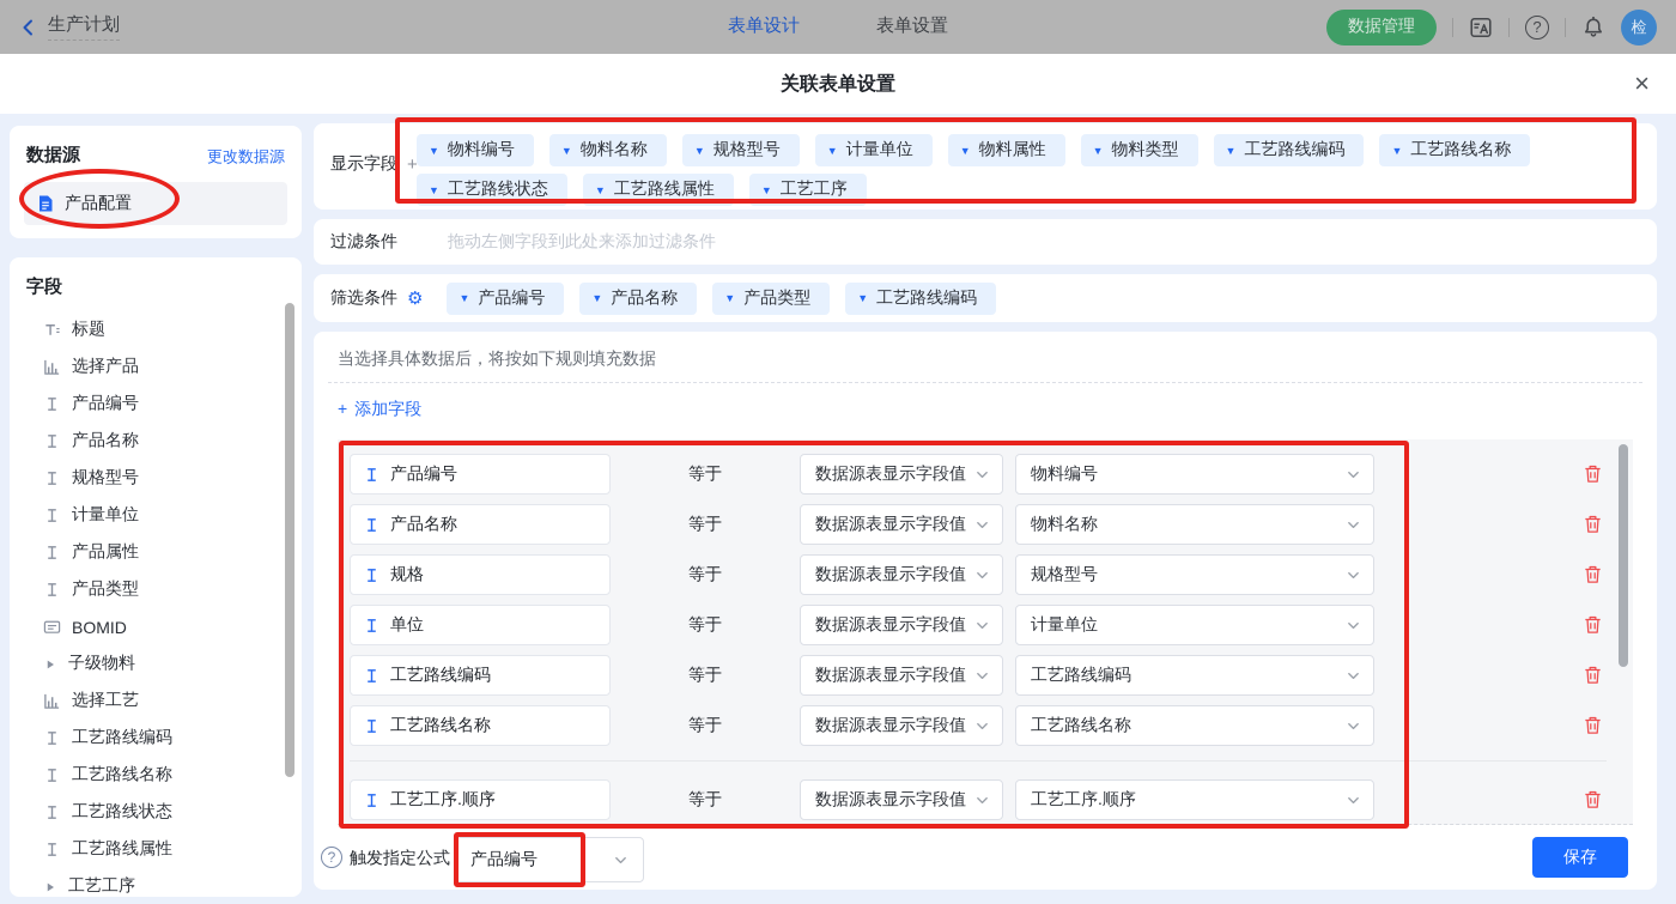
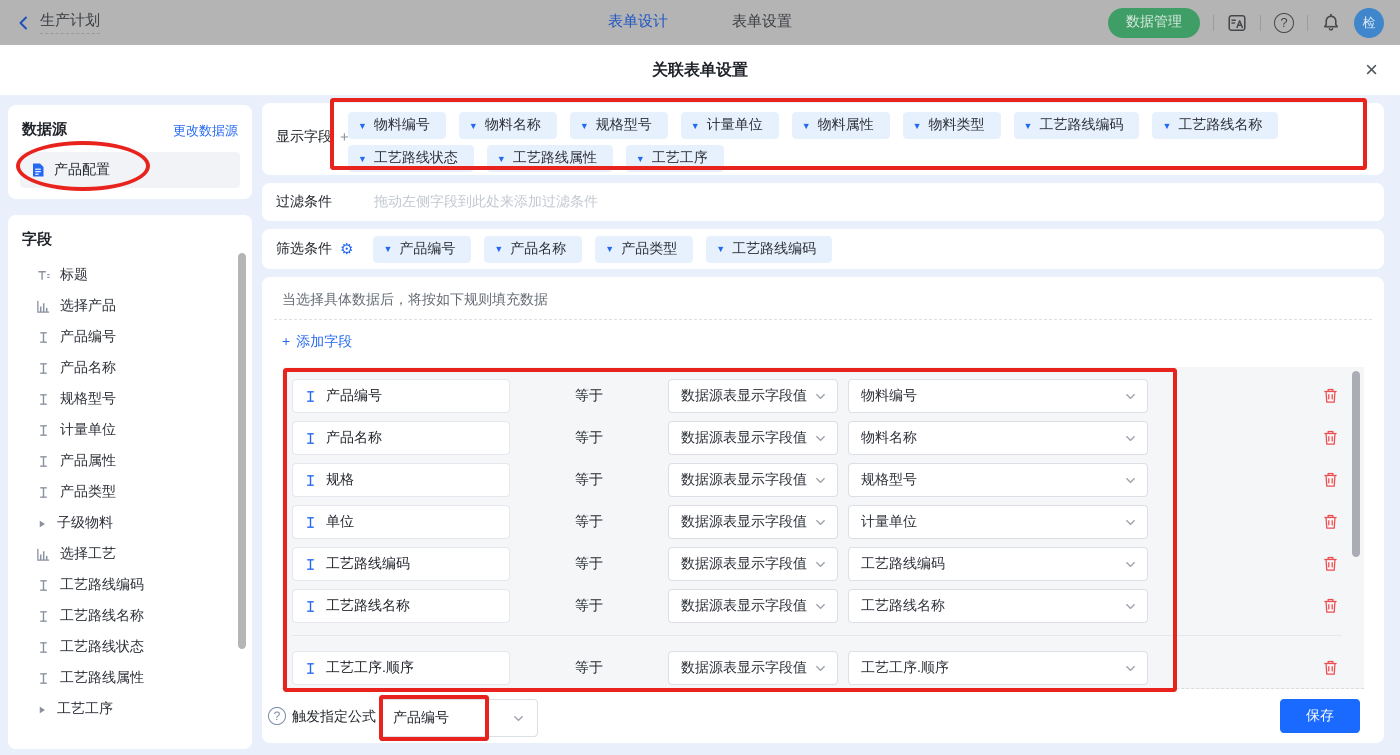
  生产计划
  表单设计
  表单设置
  数据管理
  ?
  检
  关联表单设置
  ×
  数据源
  更改数据源
  产品配置
  字段
  标题
  选择产品
  产品编号
  产品名称
  规格型号
  计量单位
  产品属性
  产品类型
- BOMID
  子级物料
  选择工艺
  工艺路线编码
  工艺路线名称
  工艺路线状态
  工艺路线属性
  工艺工序
  显示字段
  +
  ▼
  物料编号
  ▼
  物料名称
  ▼
  规格型号
  ▼
  计量单位
  ▼
  物料属性
  ▼
  物料类型
  ▼
  工艺路线编码
  ▼
  工艺路线名称
  ▼
  工艺路线状态
  ▼
  工艺路线属性
  ▼
  工艺工序
  过滤条件
  拖动左侧字段到此处来添加过滤条件
  筛选条件
  ⚙
  ▼
  产品编号
  ▼
  产品名称
  ▼
  产品类型
  ▼
  工艺路线编码
  当选择具体数据后，将按如下规则填充数据
  +
  添加字段
  产品编号
  等于
  数据源表显示字段值
  物料编号
  产品名称
  等于
  数据源表显示字段值
  物料名称
  规格
  等于
  数据源表显示字段值
  规格型号
  单位
  等于
  数据源表显示字段值
  计量单位
  工艺路线编码
  等于
  数据源表显示字段值
  工艺路线编码
  工艺路线名称
  等于
  数据源表显示字段值
  工艺路线名称
  工艺工序.顺序
  等于
  数据源表显示字段值
  工艺工序.顺序
  ?
  触发指定公式
  产品编号
  保存
